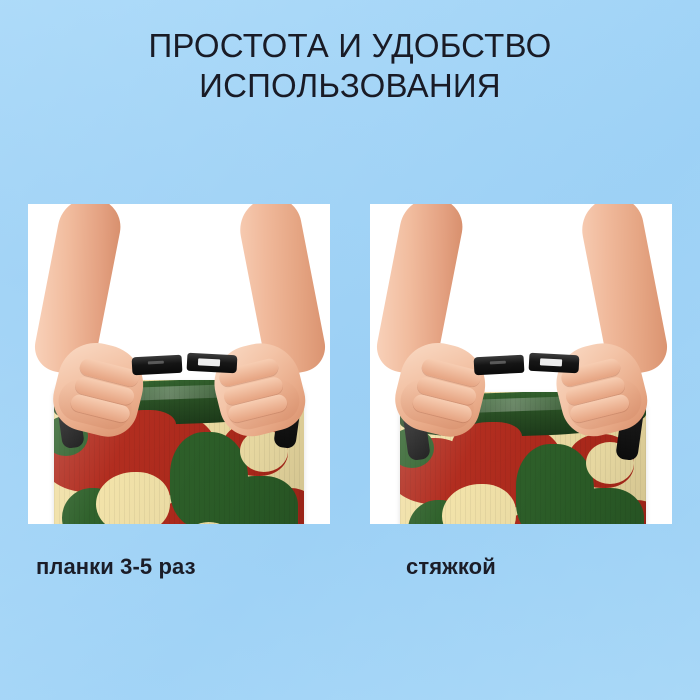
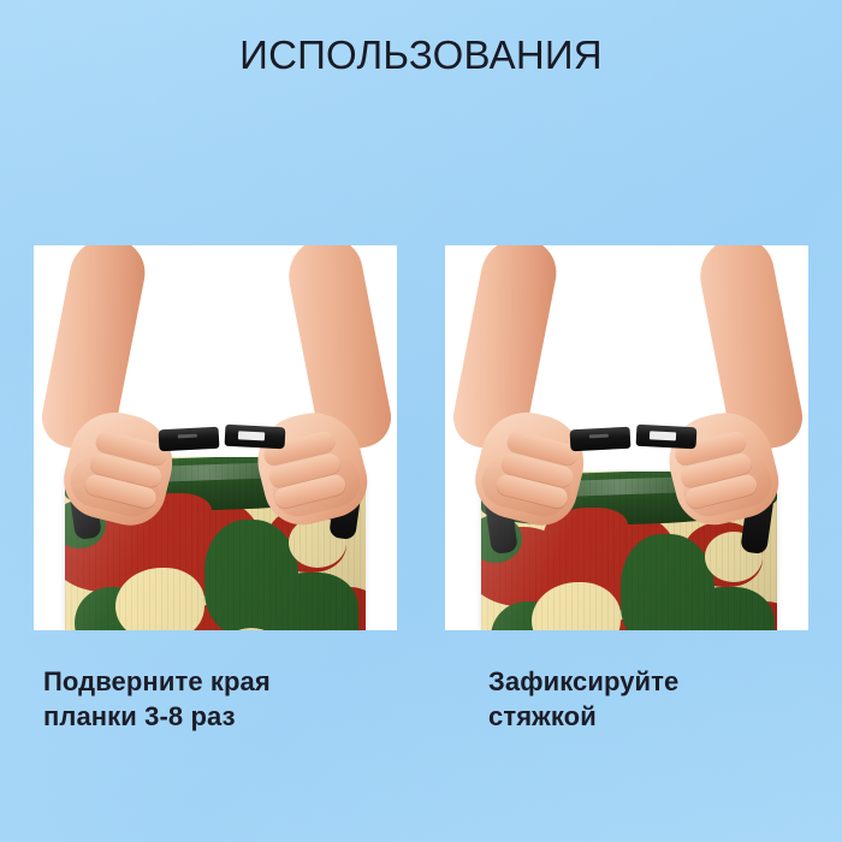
- ПРОСТОТА И УДОБСТВО
  ИСПОЛЬЗОВАНИЯ
+ Подверните края
- планки 3-5 раз
+ планки 3-8 раз
+ Зафиксируйте
  стяжкой
